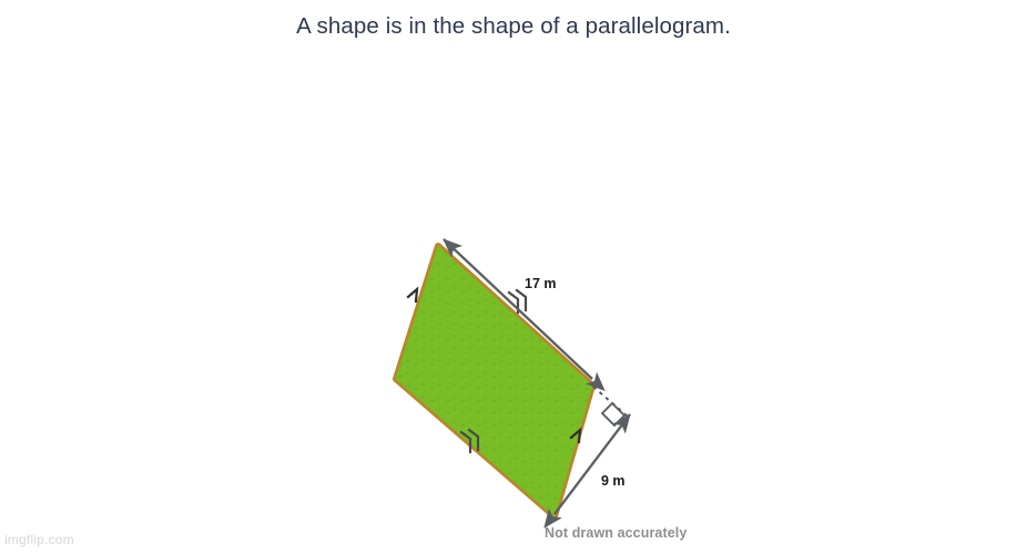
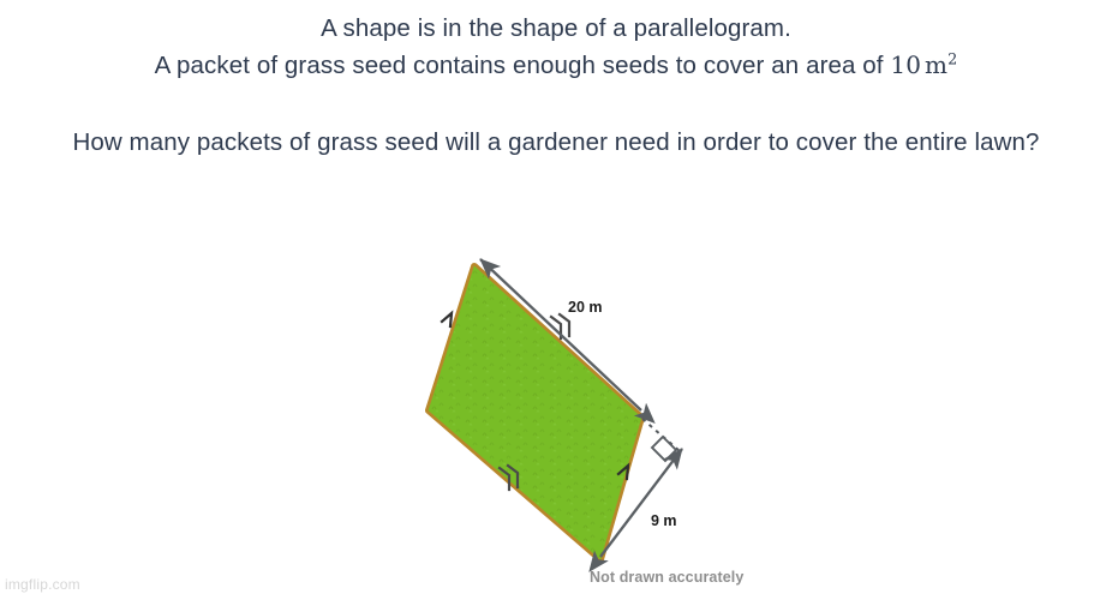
  A shape is in the shape of a parallelogram.
+ A packet of grass seed contains enough seeds to cover an area of 10 m2
+ How many packets of grass seed will a gardener need in order to cover the entire lawn?
- 17 m
+ 20 m
  9 m
  Not drawn accurately
  imgflip.com
